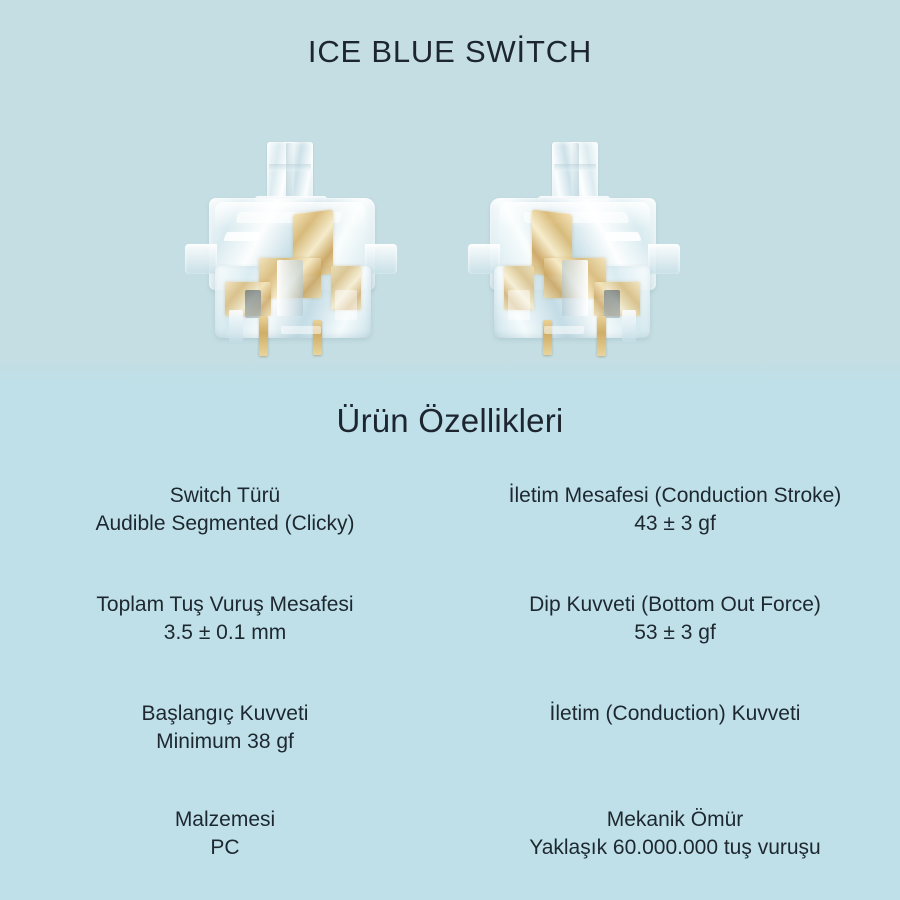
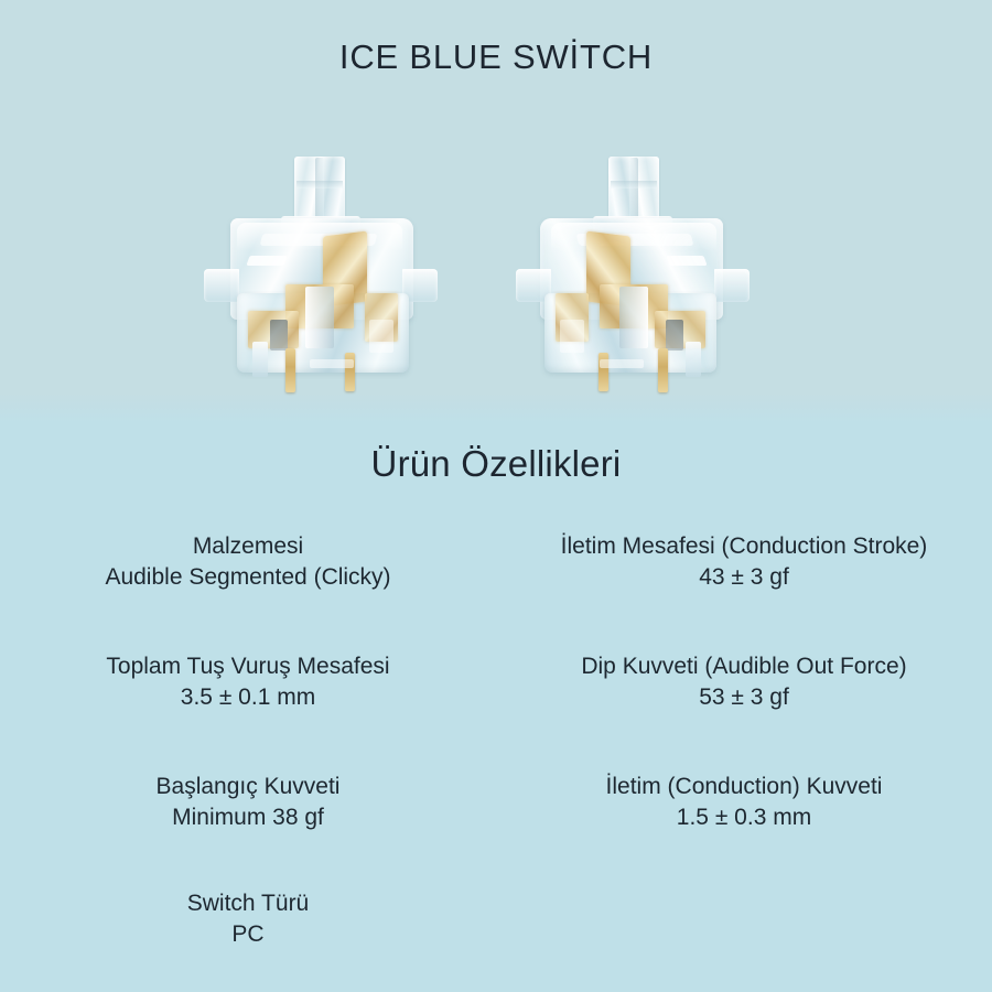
  ICE BLUE SWİTCH
  Ürün Özellikleri
- Switch Türü
+ Malzemesi
  Audible Segmented (Clicky)
  İletim Mesafesi (Conduction Stroke)
  43 ± 3 gf
  Toplam Tuş Vuruş Mesafesi
  3.5 ± 0.1 mm
- Dip Kuvveti (Bottom Out Force)
+ Dip Kuvveti (Audible Out Force)
  53 ± 3 gf
  Başlangıç Kuvveti
  Minimum 38 gf
  İletim (Conduction) Kuvveti
+ 1.5 ± 0.3 mm
- Malzemesi
+ Switch Türü
  PC
- Mekanik Ömür
- Yaklaşık 60.000.000 tuş vuruşu
